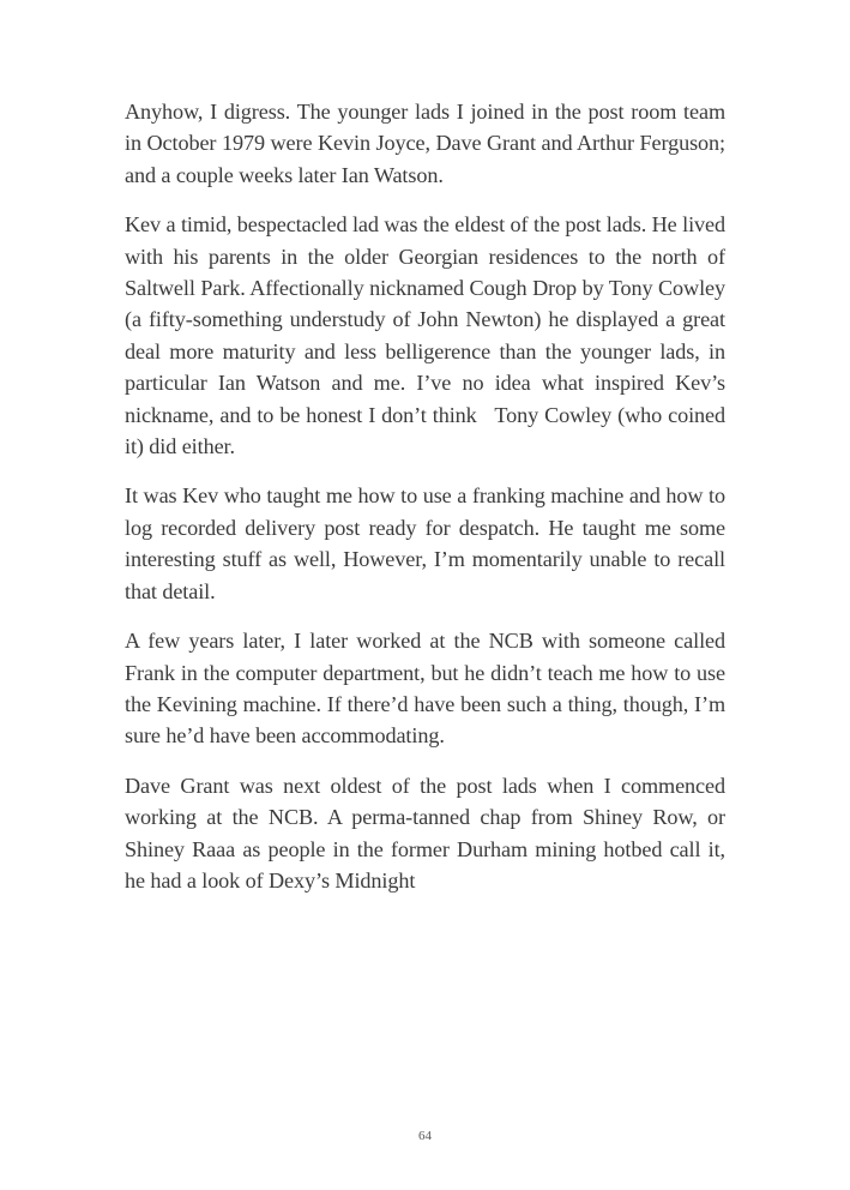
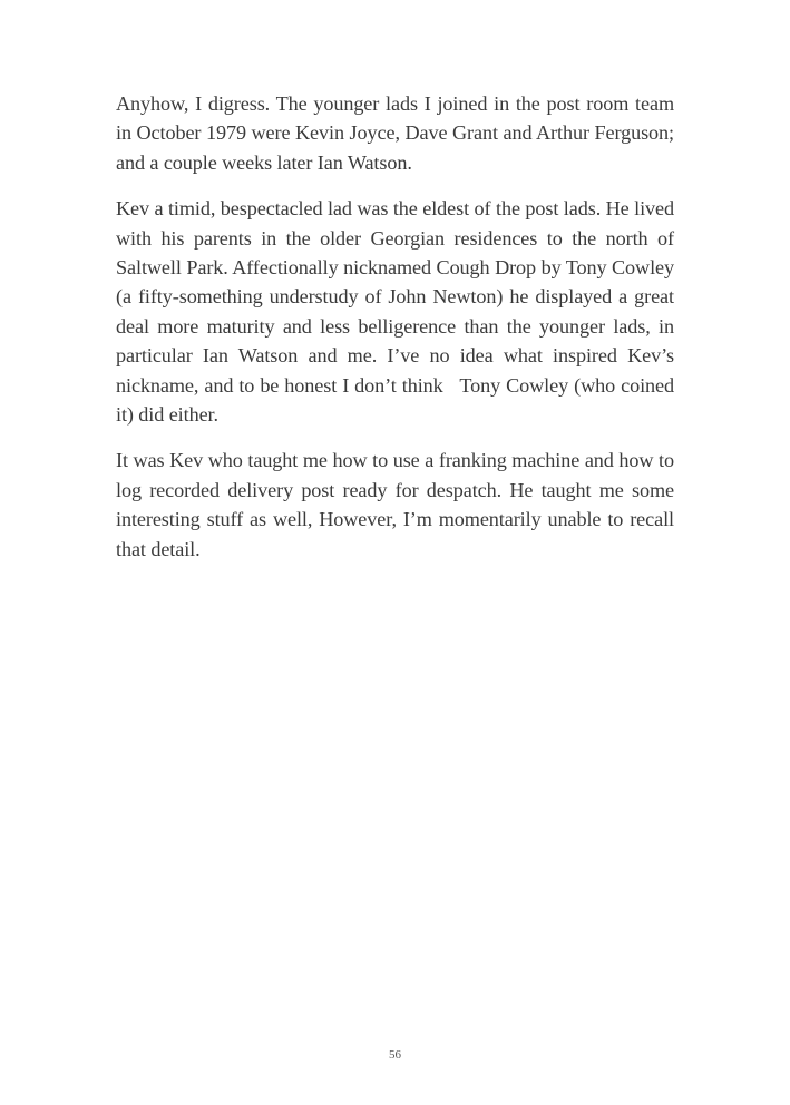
  Anyhow, I digress. The younger lads I joined in the post room team in October 1979 were Kevin Joyce, Dave Grant and Arthur Ferguson; and a couple weeks later Ian Watson.
  Kev a timid, bespectacled lad was the eldest of the post lads. He lived with his parents in the older Georgian residences to the north of Saltwell Park. Affectionally nicknamed Cough Drop by Tony Cowley (a fifty-something understudy of John Newton) he displayed a great deal more maturity and less belligerence than the younger lads, in particular Ian Watson and me. I’ve no idea what inspired Kev’s nickname, and to be honest I don’t think Tony Cowley (who coined it) did either.
  It was Kev who taught me how to use a franking machine and how to log recorded delivery post ready for despatch. He taught me some interesting stuff as well, However, I’m momentarily unable to recall that detail.
- A few years later, I later worked at the NCB with someone called Frank in the computer department, but he didn’t teach me how to use the Kevining machine. If there’d have been such a thing, though, I’m sure he’d have been accommodating.
- Dave Grant was next oldest of the post lads when I commenced working at the NCB. A perma-tanned chap from Shiney Row, or Shiney Raaa as people in the former Durham mining hotbed call it, he had a look of Dexy’s Midnight
- 64
+ 56
